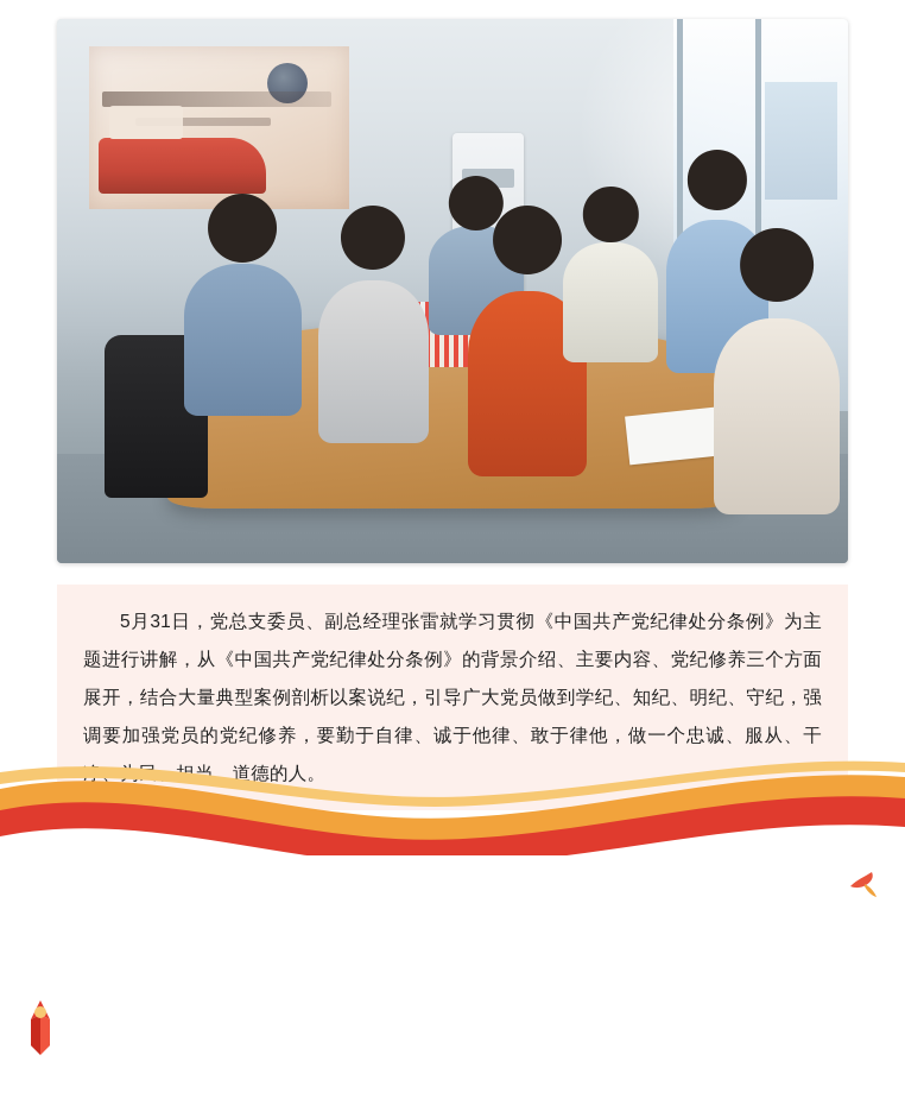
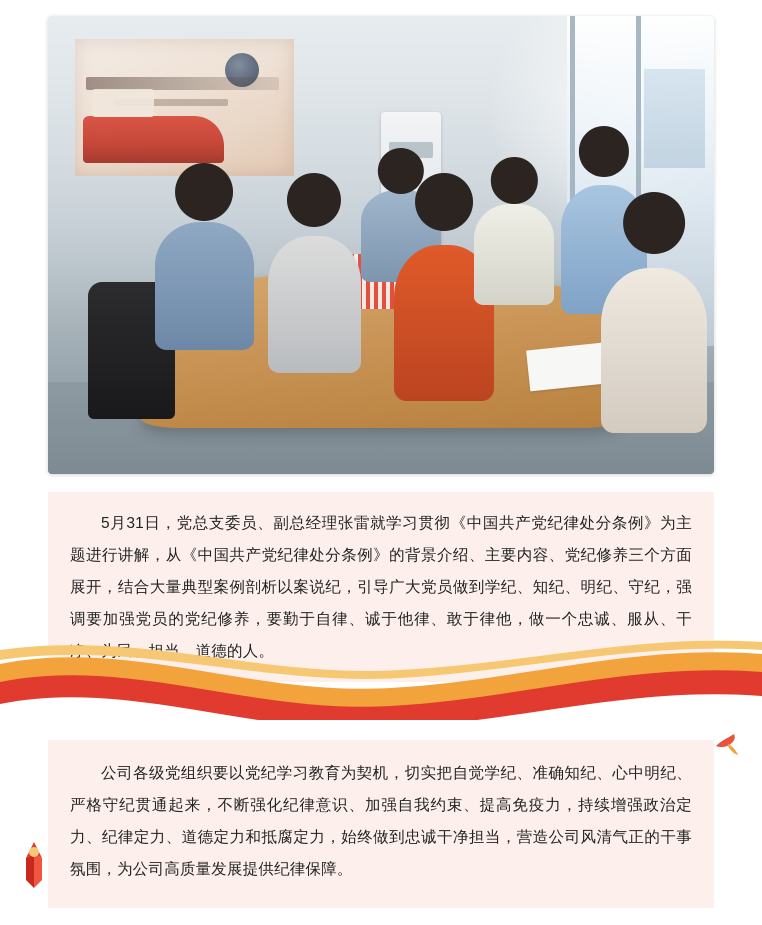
  5月31日，党总支委员、副总经理张雷就学习贯彻《中国共产党纪律处分条例》为主题进行讲解，从《中国共产党纪律处分条例》的背景介绍、主要内容、党纪修养三个方面展开，结合大量典型案例剖析以案说纪，引导广大党员做到学纪、知纪、明纪、守纪，强调要加强党员的党纪修养，要勤于自律、诚于他律、敢于律他，做一个忠诚、服从、干当、道德的人。
+ 公司各级党组织要以党纪学习教育为契机，切实把自觉学纪、准确知纪、心中明纪、严格守纪贯通起来，不断强化纪律意识、加强自我约束、提高免疫力，持续增强政治定力、纪律定力、道德定力和抵腐定力，始终做到忠诚干净担当，营造公司风清气正的干事氛围，为公司高质量发展提供纪律保障。
